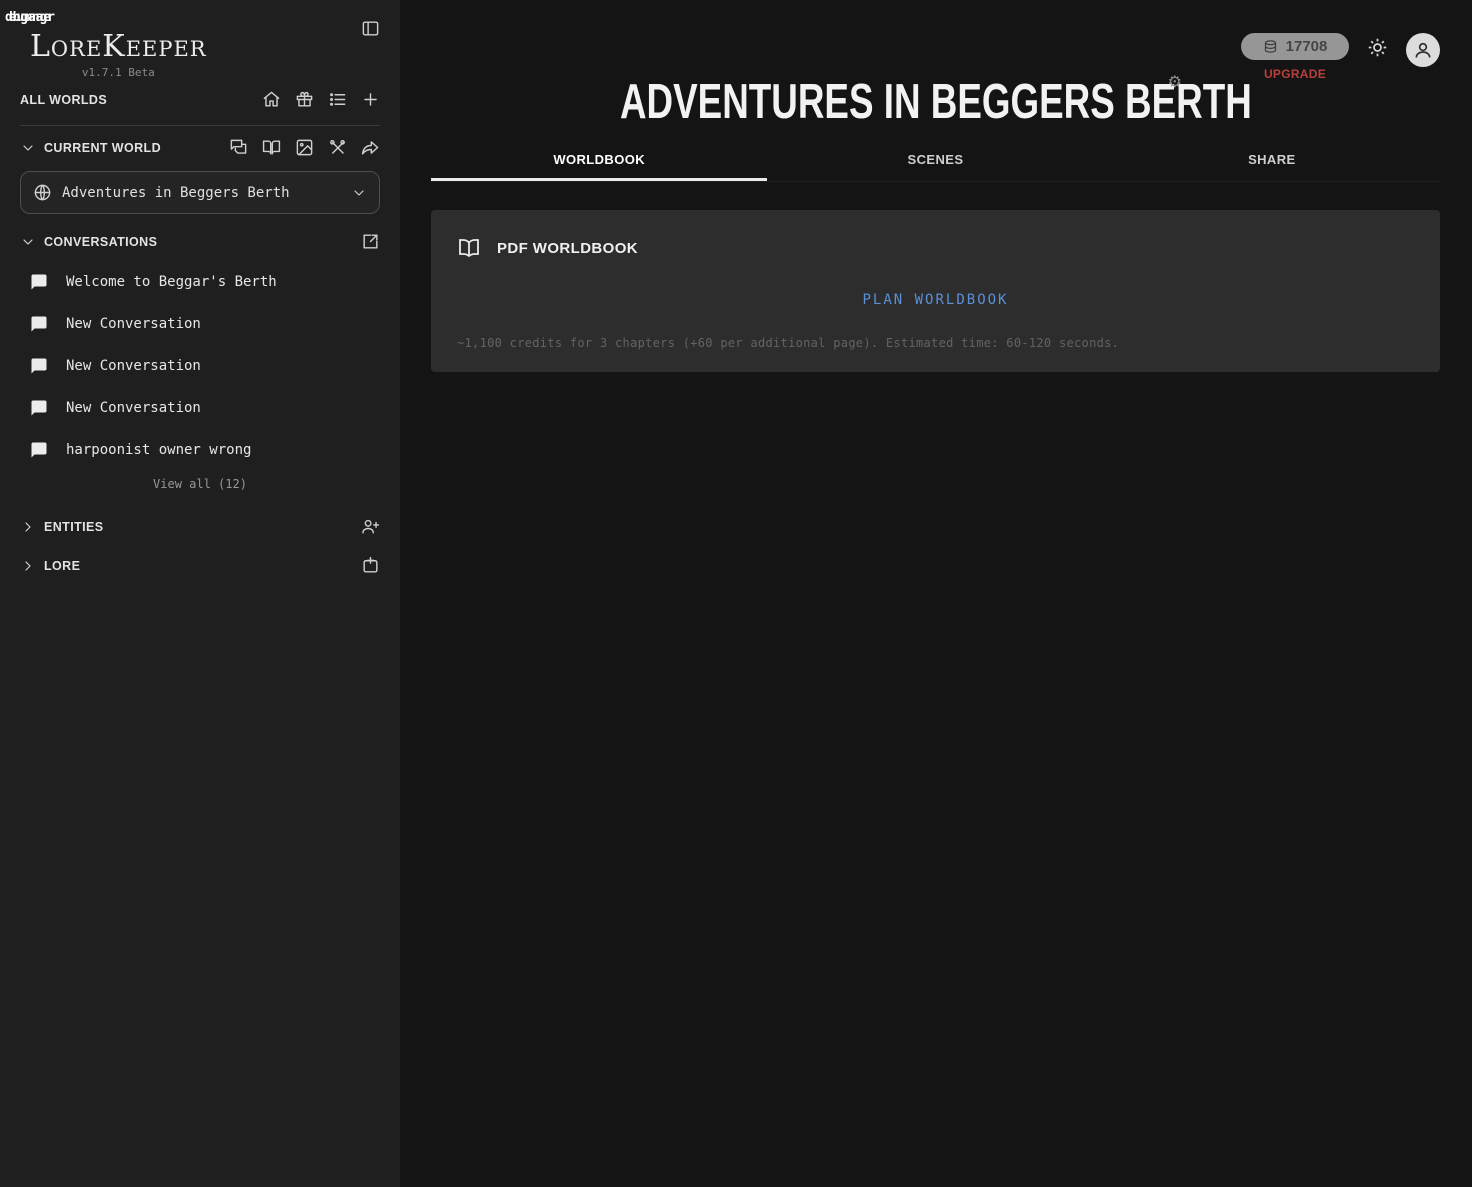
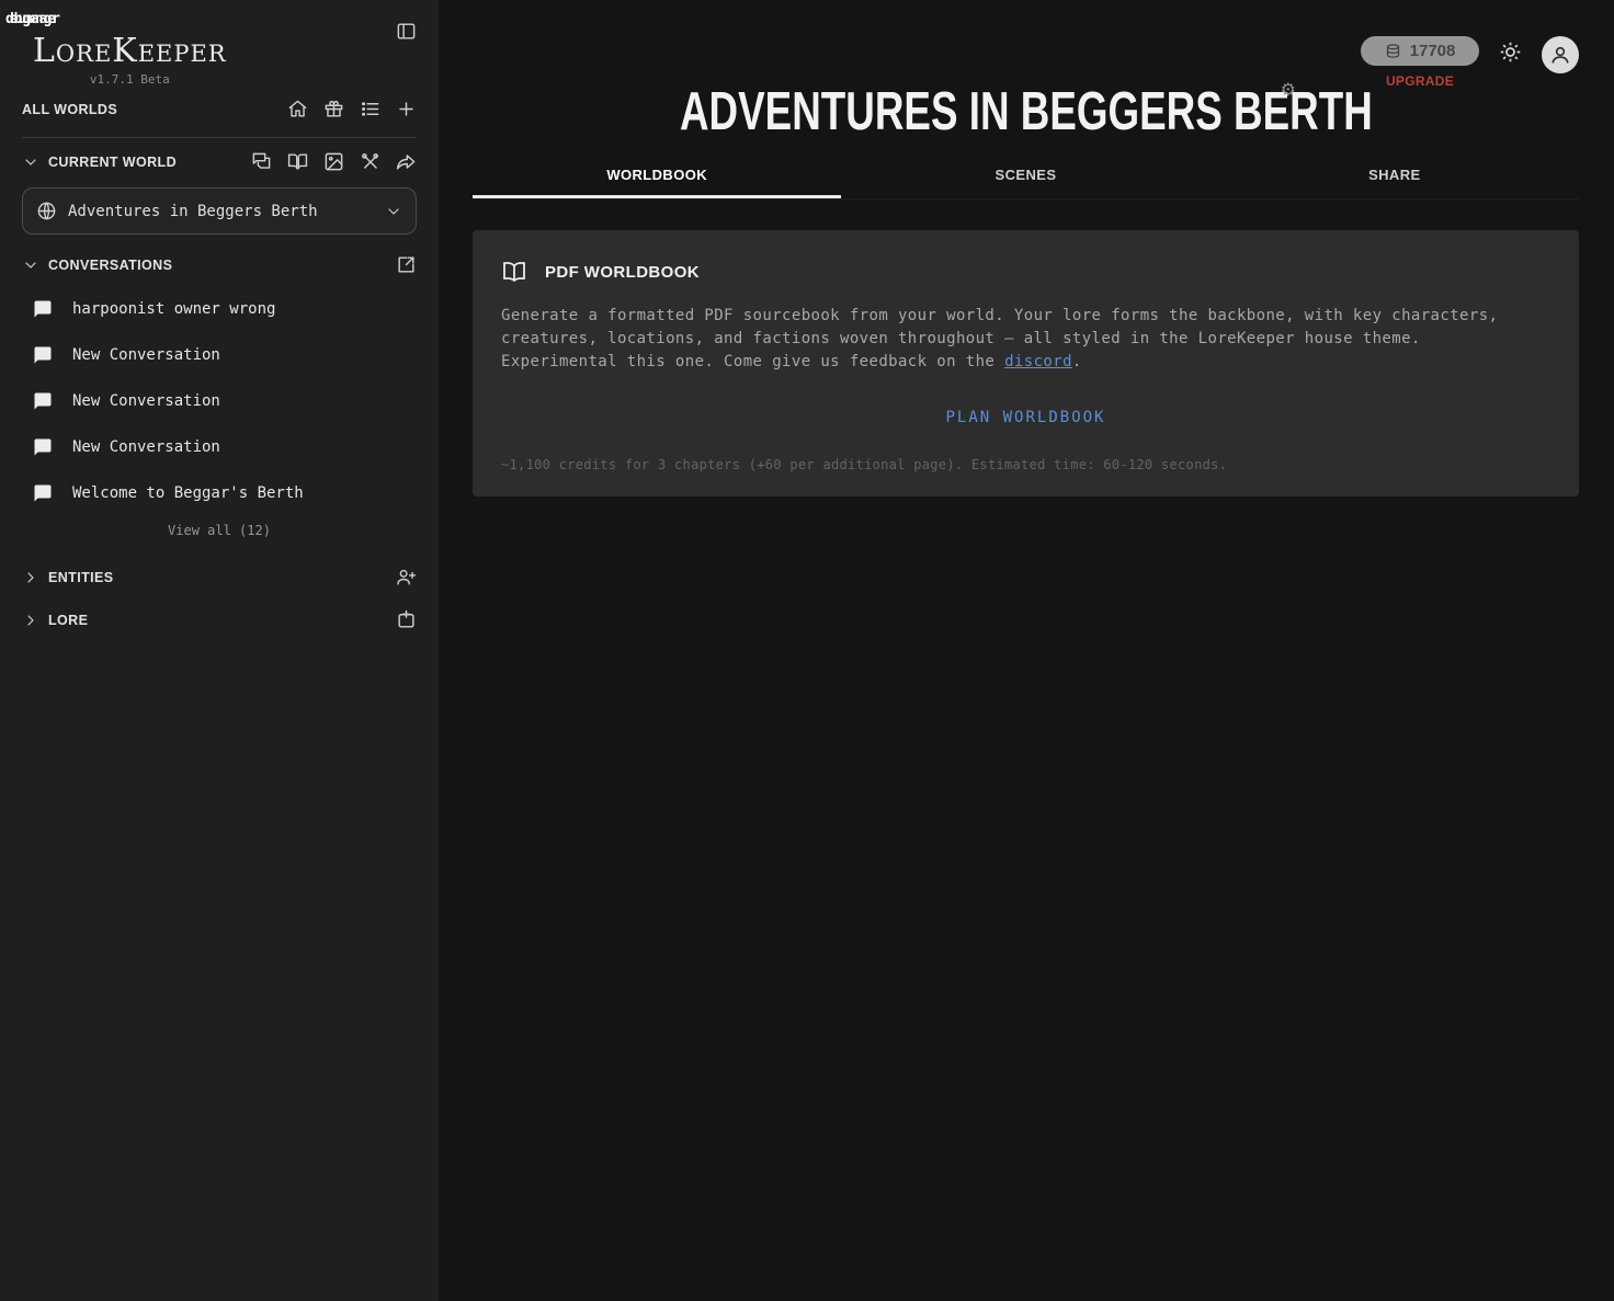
  debugmanager
  LoreKeeper
  v1.7.1 Beta
  ALL WORLDS
  CURRENT WORLD
  Adventures in Beggers Berth
  CONVERSATIONS
- Welcome to Beggar's Berth
+ harpoonist owner wrong
  New Conversation
  New Conversation
  New Conversation
- harpoonist owner wrong
+ Welcome to Beggar's Berth
  View all (12)
  ENTITIES
  LORE
  17708
  UPGRADE
  ADVENTURES IN BEGGERS BERTH
  ⚙
  WORLDBOOK
  SCENES
  SHARE
  PDF WORLDBOOK
+ Generate a formatted PDF sourcebook from your world. Your lore forms the backbone, with key characters, creatures, locations, and factions woven throughout — all styled in the LoreKeeper house theme. Experimental this one. Come give us feedback on the discord.
  PLAN WORLDBOOK
  ~1,100 credits for 3 chapters (+60 per additional page). Estimated time: 60-120 seconds.
